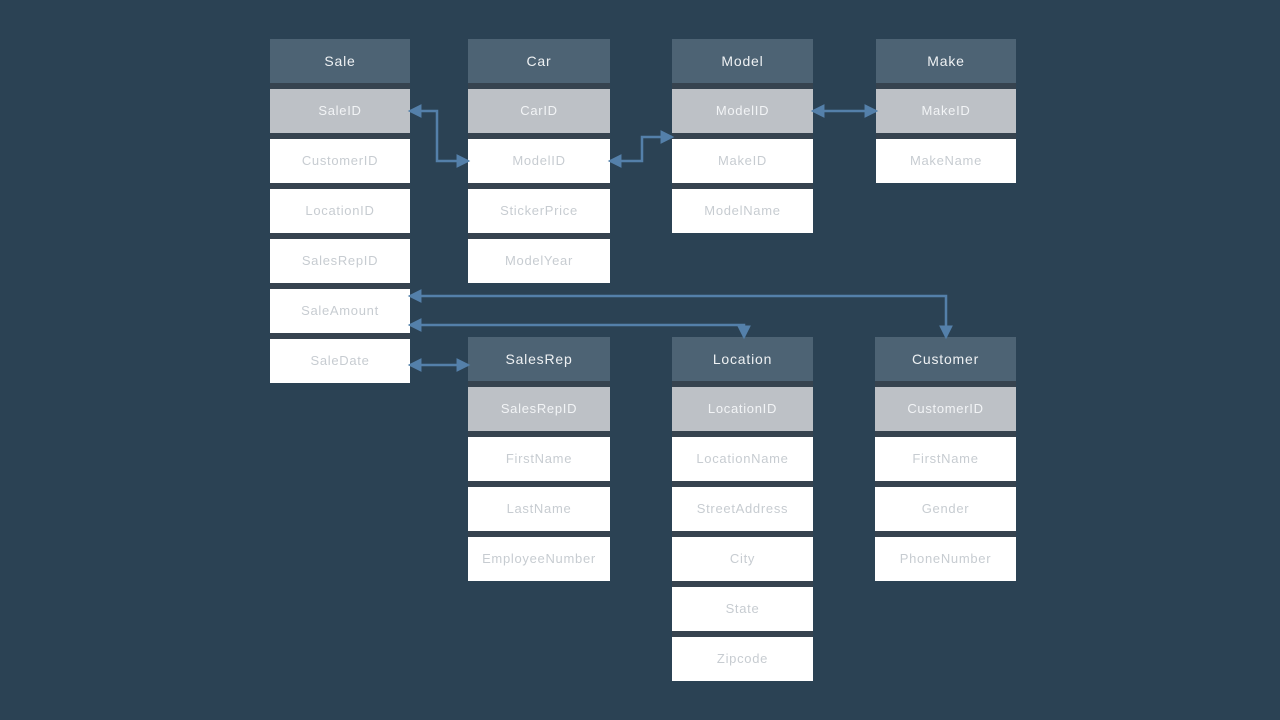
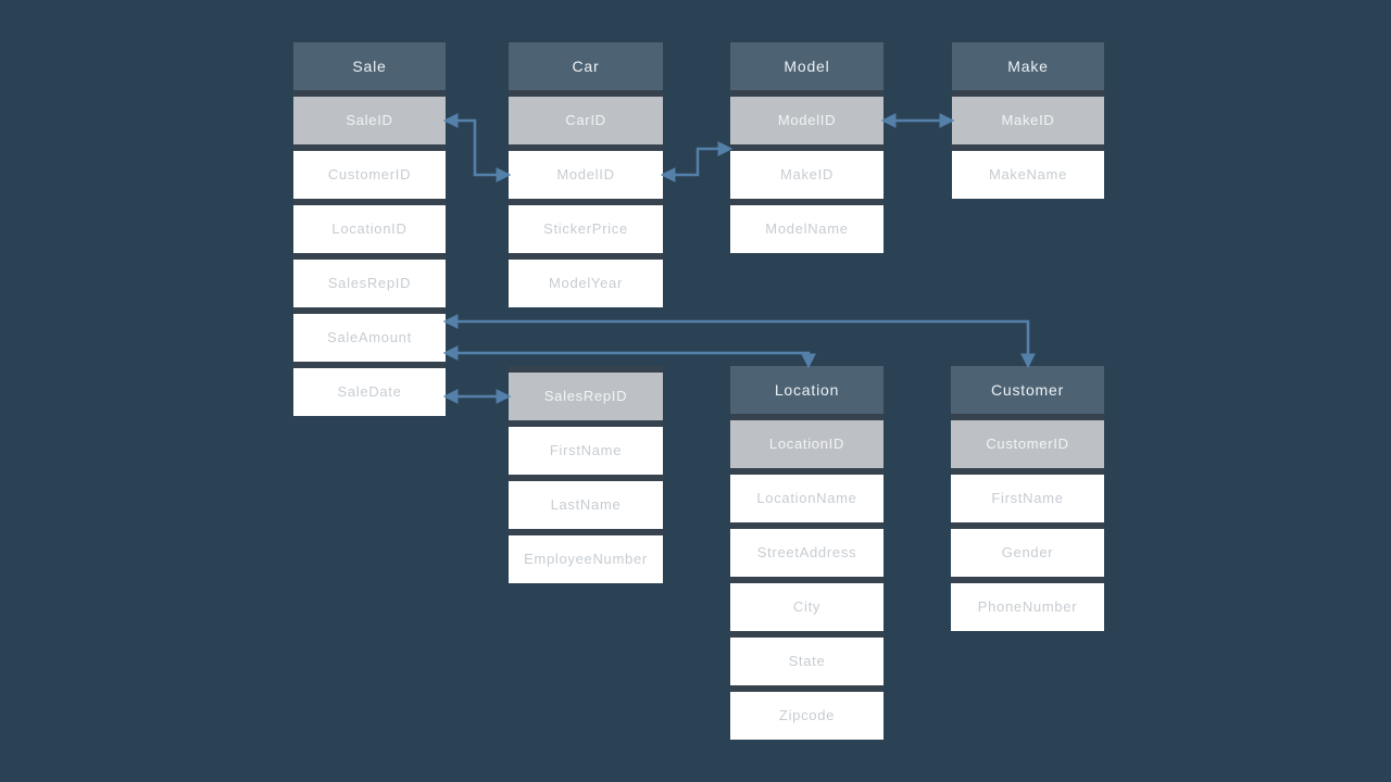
  Sale
  SaleID
  CustomerID
  LocationID
  SalesRepID
  SaleAmount
  SaleDate
  Car
  CarID
  ModelID
  StickerPrice
  ModelYear
  Model
  ModelID
  MakeID
  ModelName
  Make
  MakeID
  MakeName
- SalesRep
  SalesRepID
  FirstName
  LastName
  EmployeeNumber
  Location
  LocationID
  LocationName
  StreetAddress
  City
  State
  Zipcode
  Customer
  CustomerID
  FirstName
  Gender
  PhoneNumber
